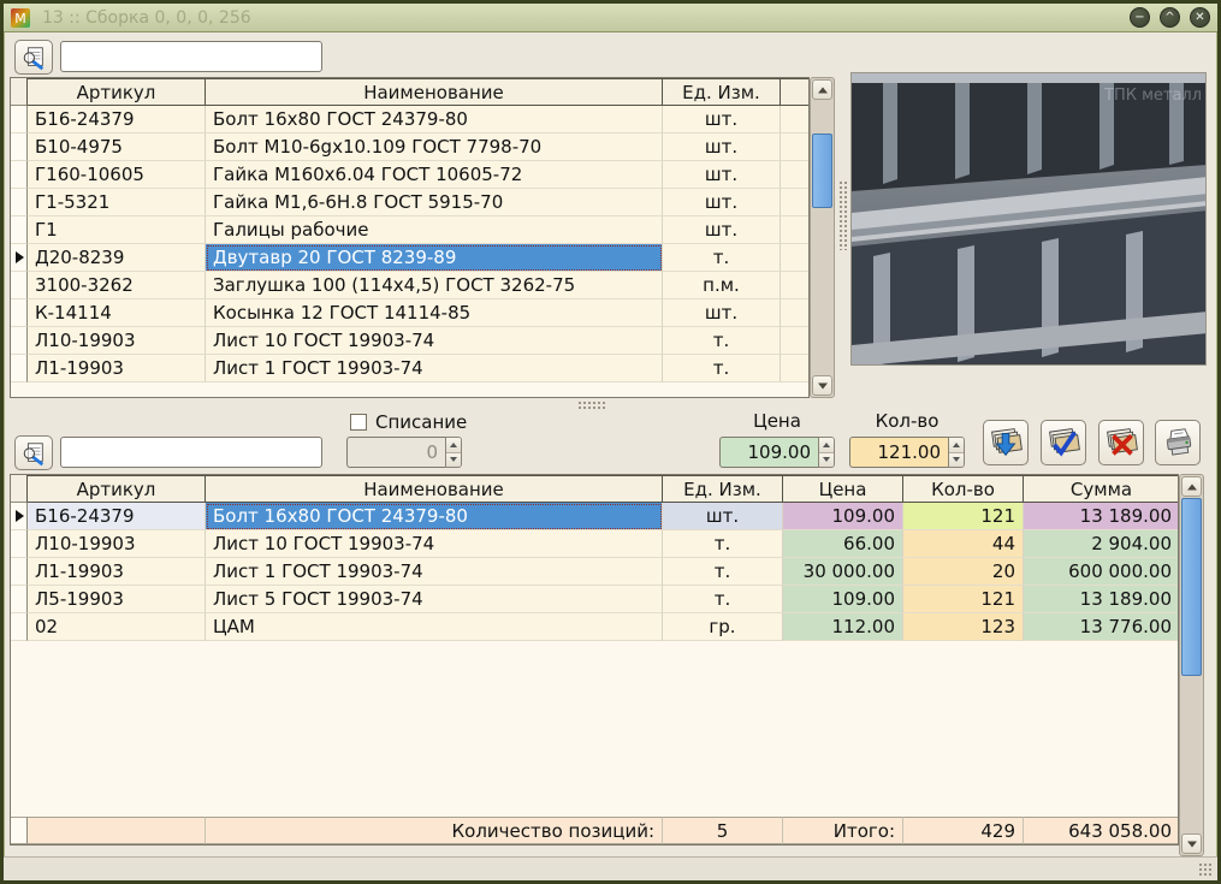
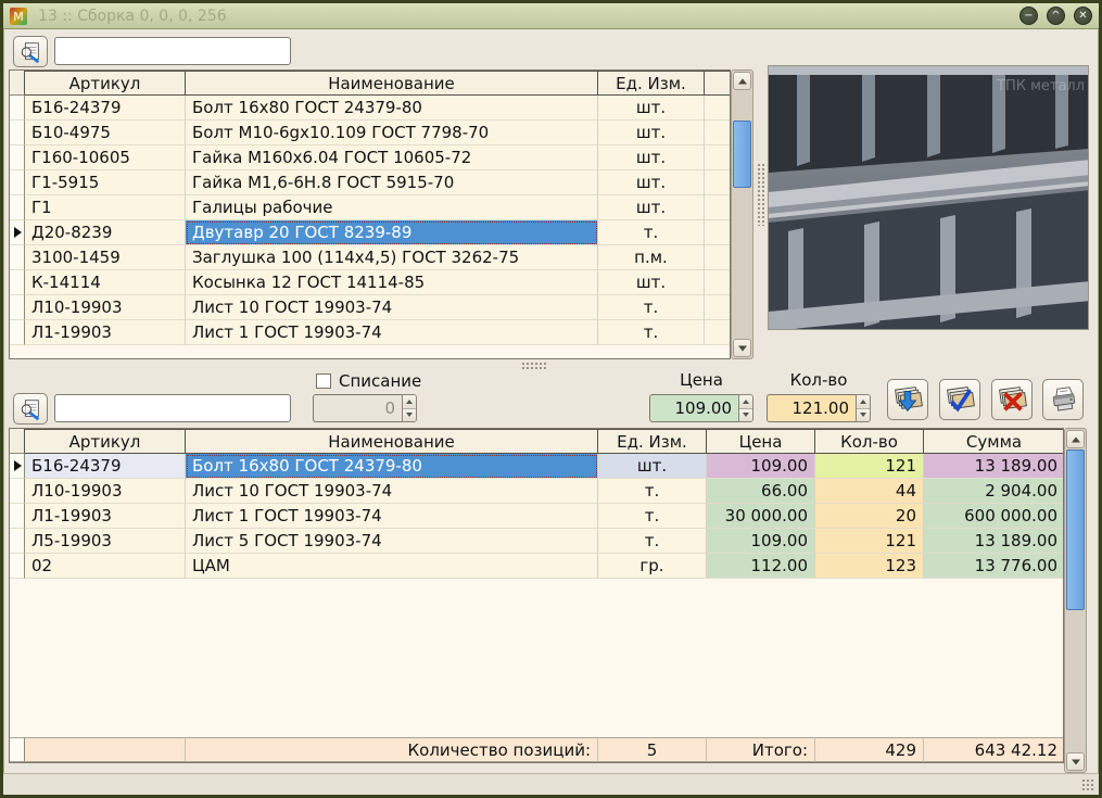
  M
  13 :: Сборка 0, 0, 0, 256
  −
  ^
  ✕
  	Артикул	Наименование	Ед. Изм.
  	Б16-24379	Болт 16х80 ГОСТ 24379-80	шт.
  	Б10-4975	Болт М10-6gх10.109 ГОСТ 7798-70	шт.
  	Г160-10605	Гайка М160х6.04 ГОСТ 10605-72	шт.
- 	Г1-5321	Гайка М1,6-6Н.8 ГОСТ 5915-70	шт.
+ 	Г1-5915	Гайка М1,6-6Н.8 ГОСТ 5915-70	шт.
  	Г1	Галицы рабочие	шт.
  	Д20-8239	Двутавр 20 ГОСТ 8239-89	т.
- 	3100-3262	Заглушка 100 (114х4,5) ГОСТ 3262-75	п.м.
+ 	3100-1459	Заглушка 100 (114х4,5) ГОСТ 3262-75	п.м.
  	К-14114	Косынка 12 ГОСТ 14114-85	шт.
  	Л10-19903	Лист 10 ГОСТ 19903-74	т.
  	Л1-19903	Лист 1 ГОСТ 19903-74	т.
  ТПК металл
  Списание
  0
  Цена
  109.00
  Кол-во
  121.00
  	Артикул	Наименование	Ед. Изм.	Цена	Кол-во	Сумма
  	Б16-24379	Болт 16х80 ГОСТ 24379-80	шт.	109.00	121	13 189.00
  	Л10-19903	Лист 10 ГОСТ 19903-74	т.	66.00	44	2 904.00
  	Л1-19903	Лист 1 ГОСТ 19903-74	т.	30 000.00	20	600 000.00
  	Л5-19903	Лист 5 ГОСТ 19903-74	т.	109.00	121	13 189.00
  	02	ЦАМ	гр.	112.00	123	13 776.00
- 		Количество позиций:	5	Итого:	429	643 058.00
+ 		Количество позиций:	5	Итого:	429	643 42.12
